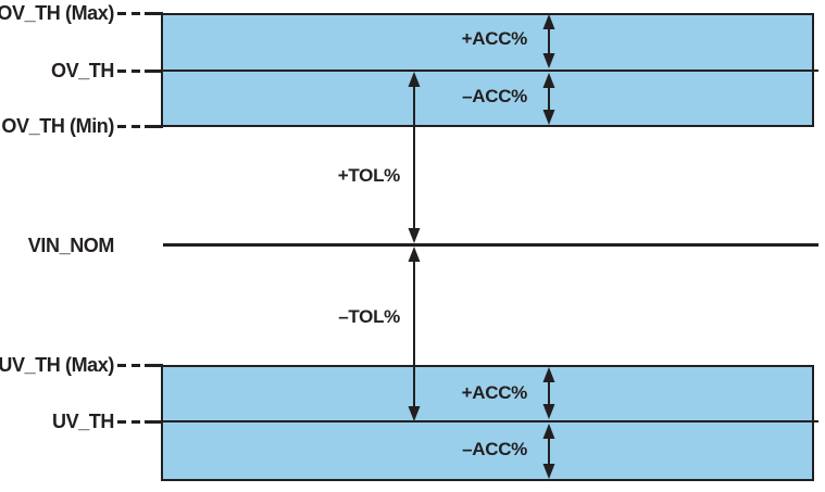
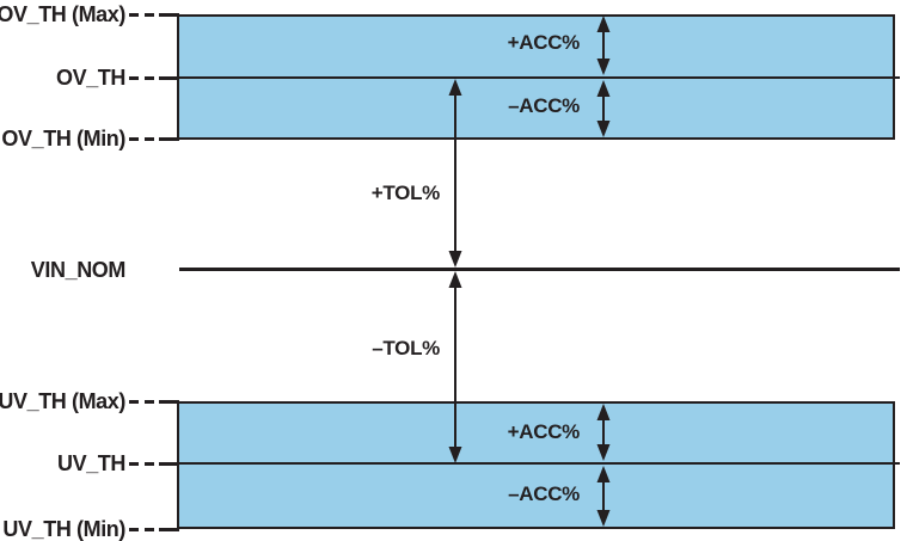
  OV_TH (Max)
  OV_TH
  OV_TH (Min)
  VIN_NOM
  UV_TH (Max)
  UV_TH
+ UV_TH (Min)
  +ACC%
  –ACC%
  +TOL%
  –TOL%
  +ACC%
  –ACC%
